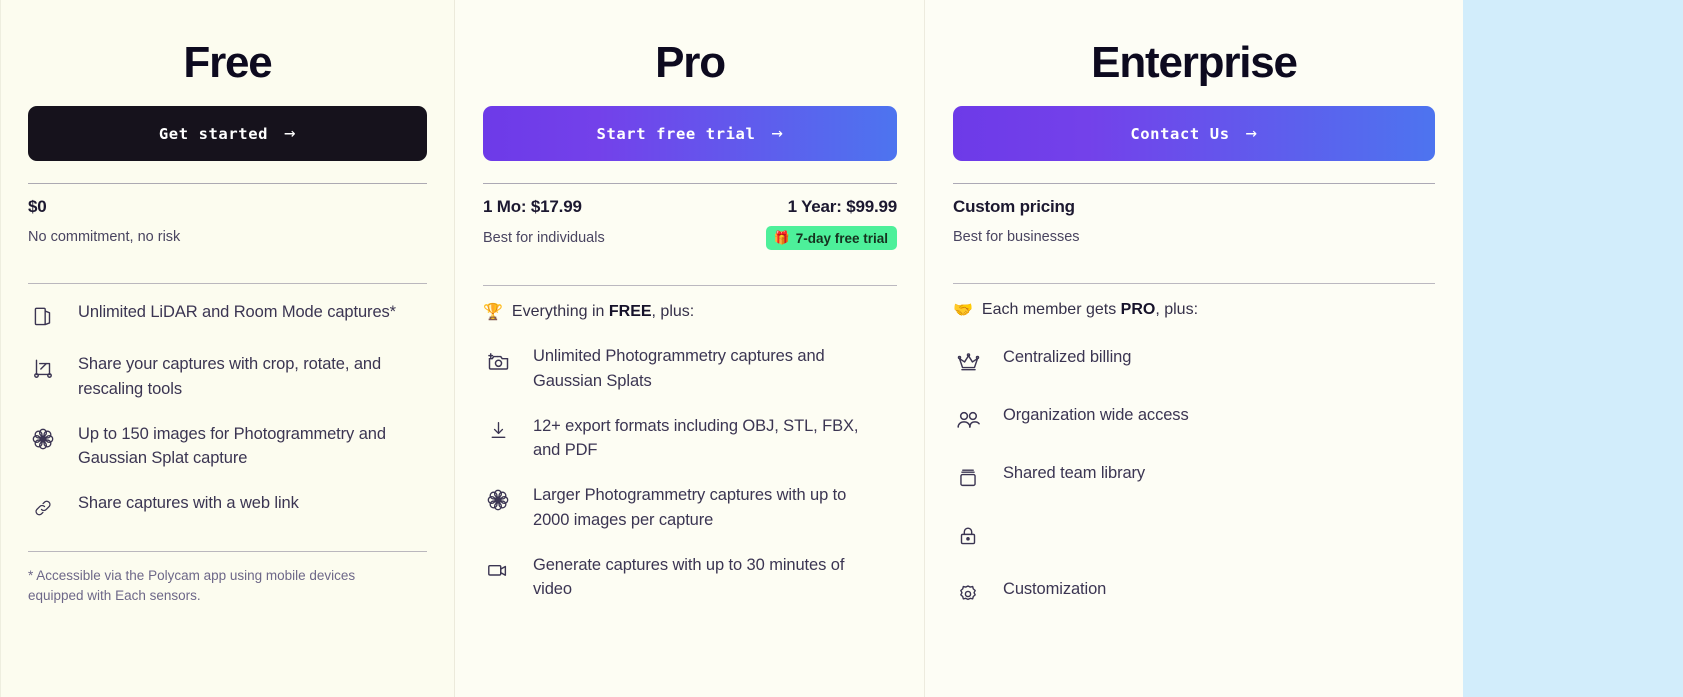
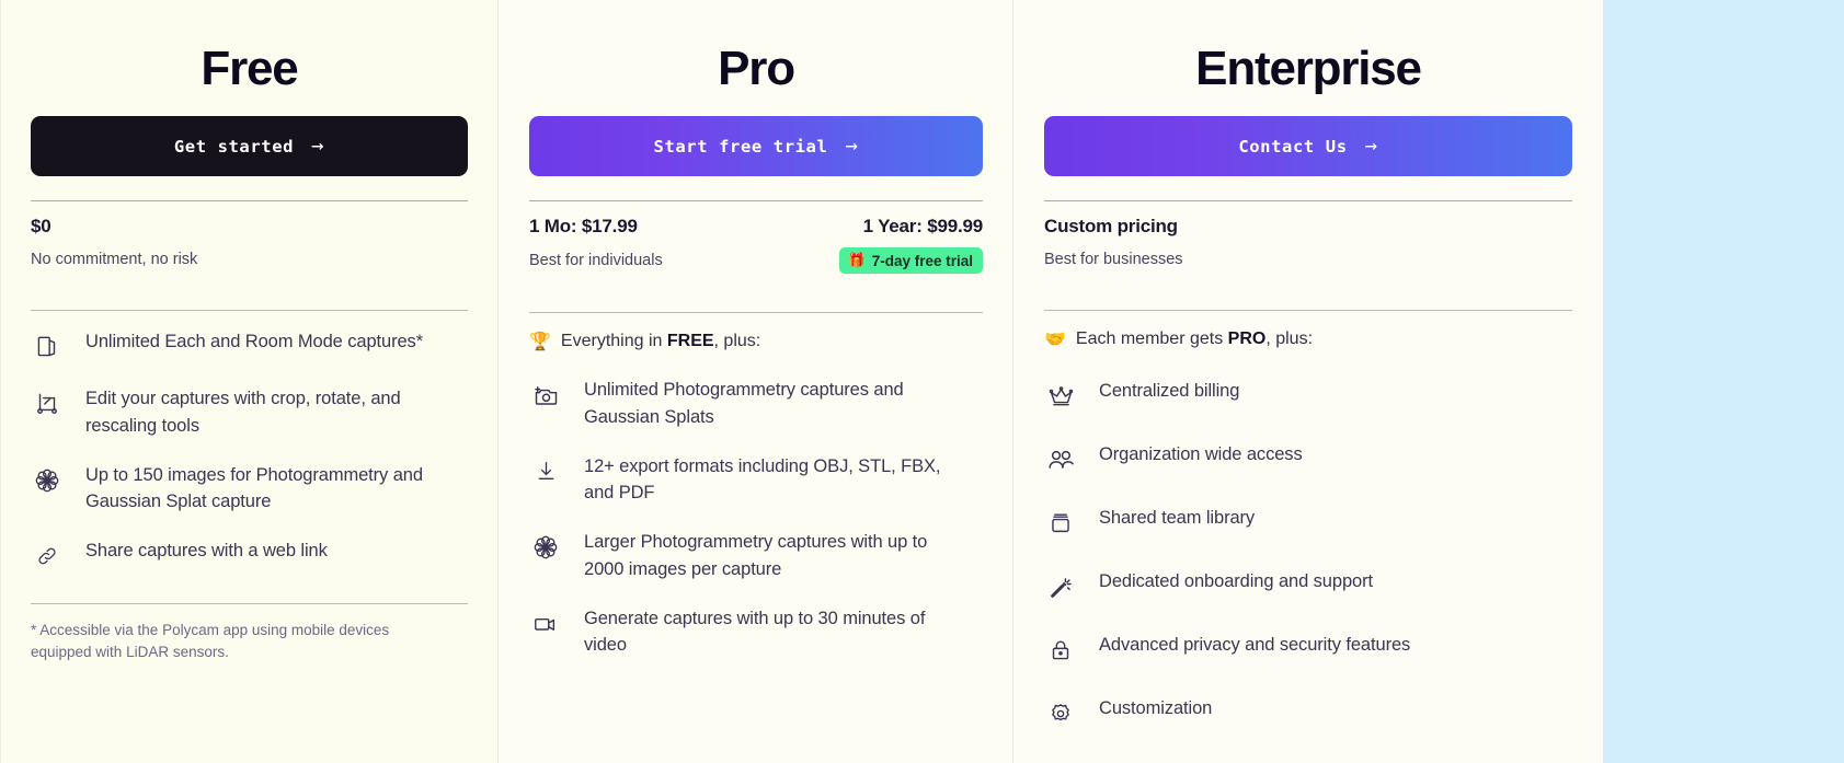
  Free
  Get started
  →
  $0
  No commitment, no risk
- Unlimited LiDAR and Room Mode captures*
+ Unlimited Each and Room Mode captures*
- Share your captures with crop, rotate, and rescaling tools
+ Edit your captures with crop, rotate, and rescaling tools
  Up to 150 images for Photogrammetry and Gaussian Splat capture
  Share captures with a web link
- * Accessible via the Polycam app using mobile devices equipped with Each sensors.
+ * Accessible via the Polycam app using mobile devices equipped with LiDAR sensors.
  Pro
  Start free trial
  →
  1 Mo: $17.99
  1 Year: $99.99
  Best for individuals
  🎁
  7-day free trial
  🏆
  Everything in FREE, plus:
  Unlimited Photogrammetry captures and Gaussian Splats
  12+ export formats including OBJ, STL, FBX, and PDF
  Larger Photogrammetry captures with up to 2000 images per capture
  Generate captures with up to 30 minutes of video
  Enterprise
  Contact Us
  →
  Custom pricing
  Best for businesses
  🤝
  Each member gets PRO, plus:
  Centralized billing
  Organization wide access
  Shared team library
+ Dedicated onboarding and support
+ Advanced privacy and security features
  Customization
